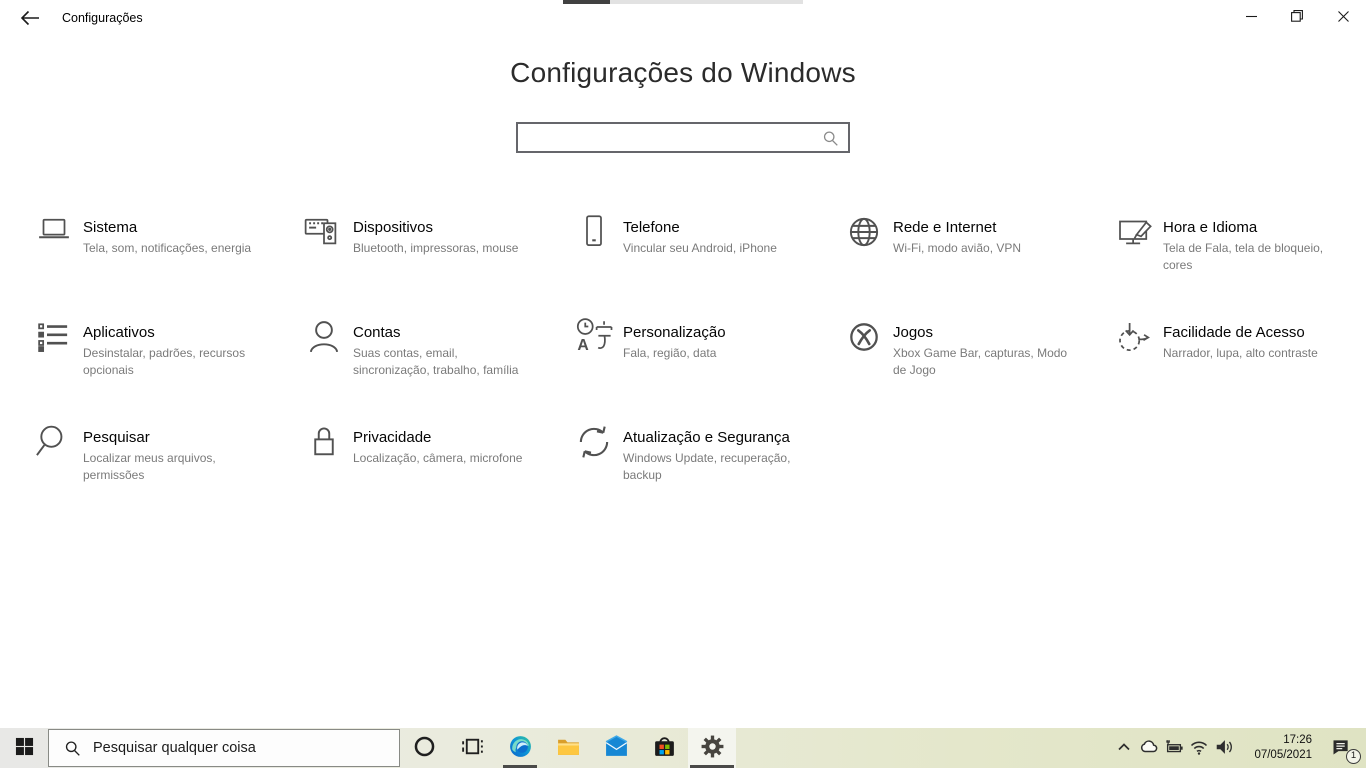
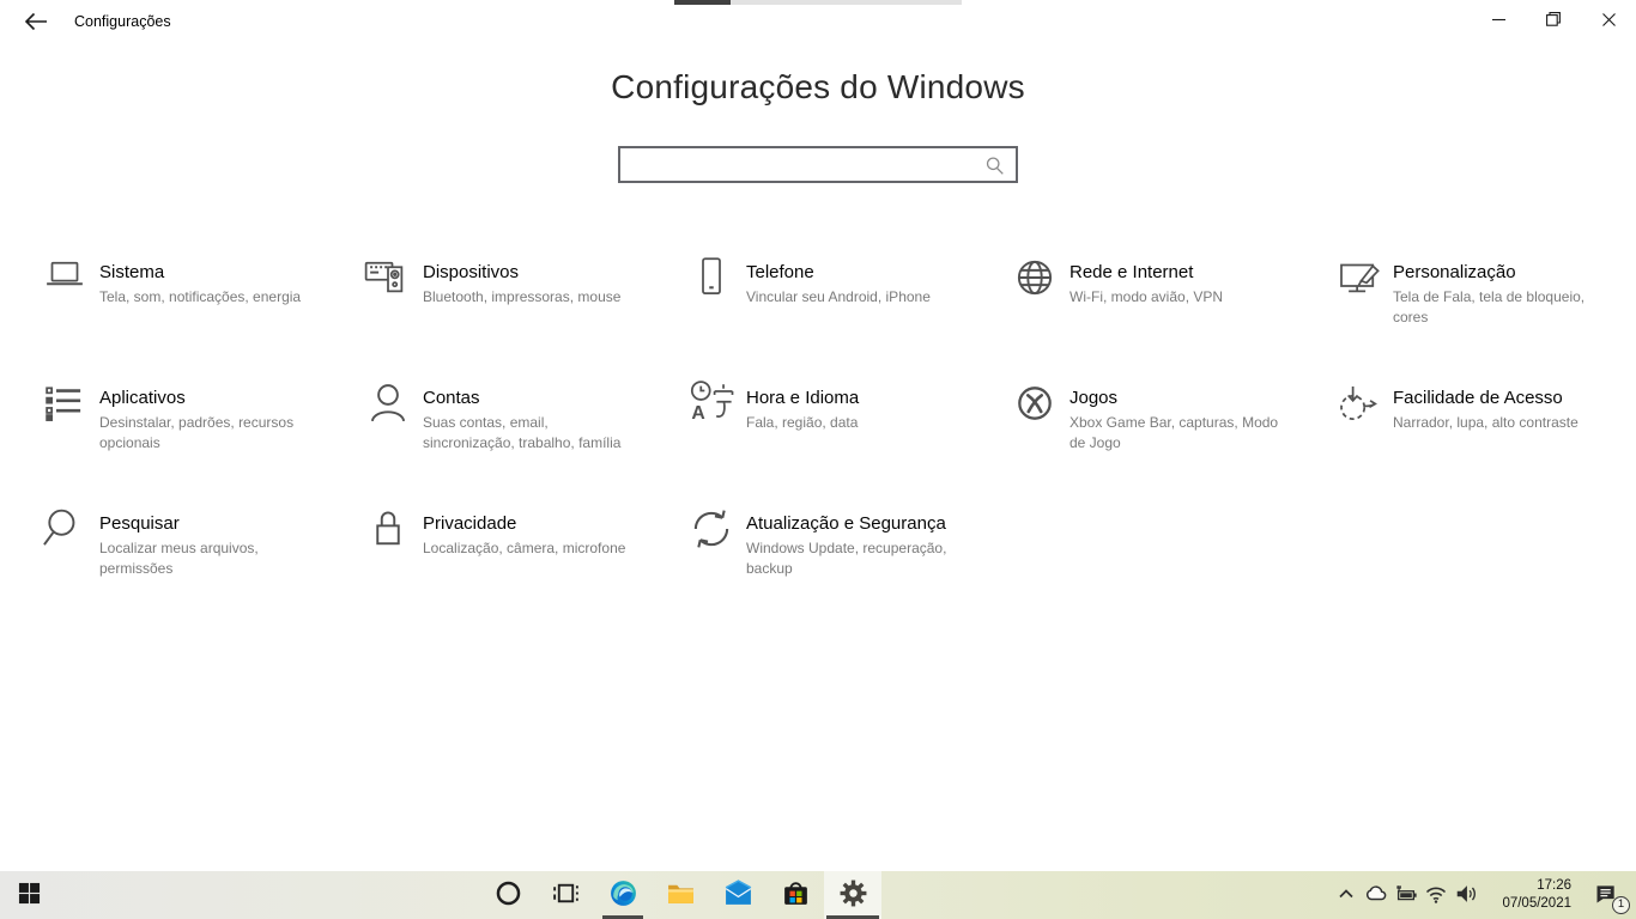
  Configurações
  Configurações do Windows
  Sistema
  Tela, som, notificações, energia
  Dispositivos
  Bluetooth, impressoras, mouse
  Telefone
  Vincular seu Android, iPhone
  Rede e Internet
  Wi-Fi, modo avião, VPN
- Hora e Idioma
+ Personalização
  Tela de Fala, tela de bloqueio, cores
  Aplicativos
  Desinstalar, padrões, recursos opcionais
  Contas
  Suas contas, email, sincronização, trabalho, família
- Personalização
+ Hora e Idioma
  Fala, região, data
  Jogos
  Xbox Game Bar, capturas, Modo de Jogo
  Facilidade de Acesso
  Narrador, lupa, alto contraste
  Pesquisar
  Localizar meus arquivos, permissões
  Privacidade
  Localização, câmera, microfone
  Atualização e Segurança
  Windows Update, recuperação, backup
- Pesquisar qualquer coisa
  17:26
  07/05/2021
  1
